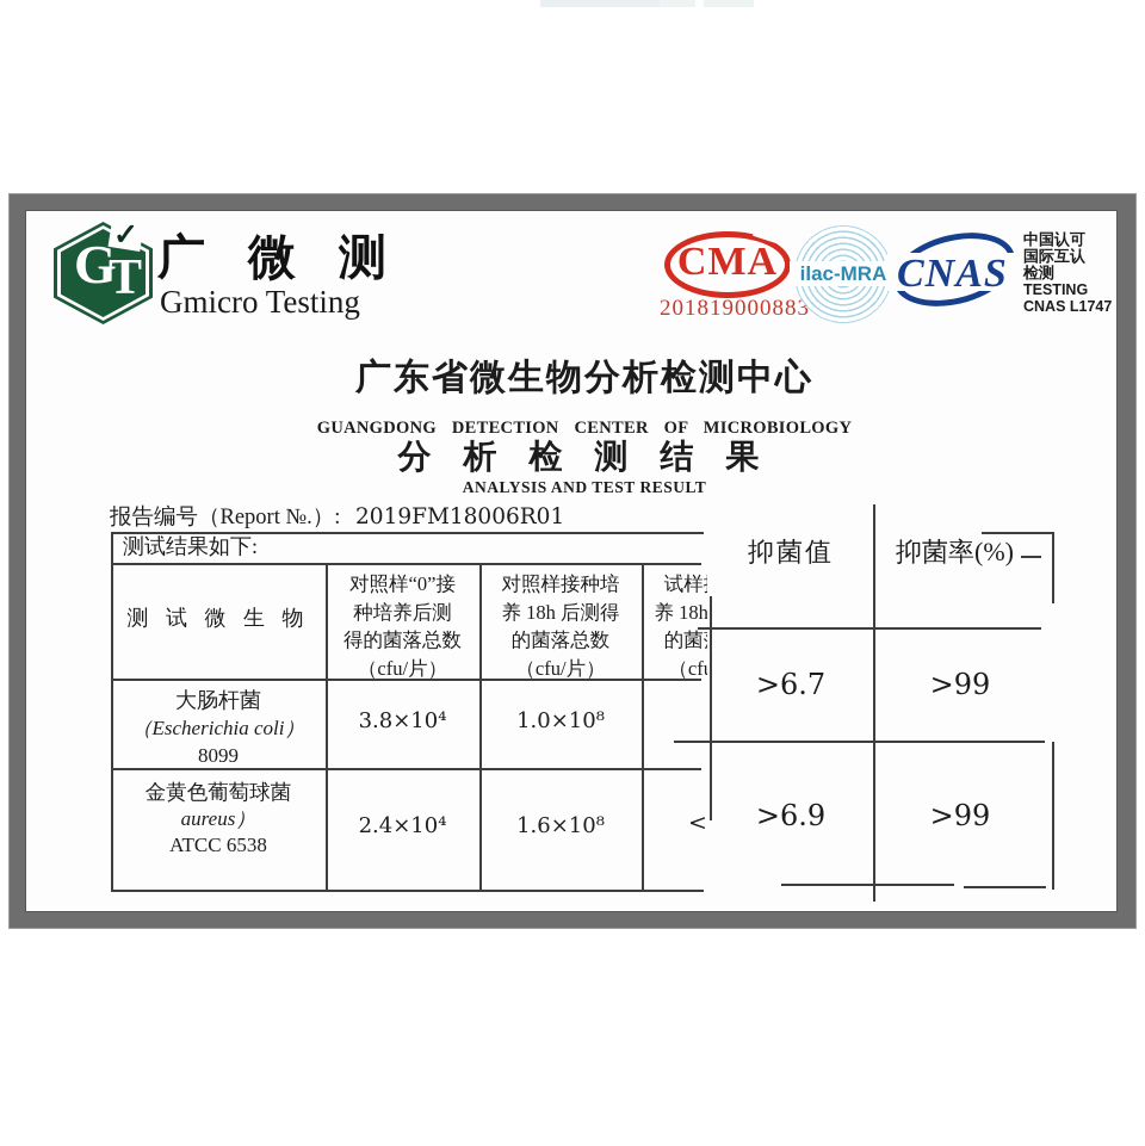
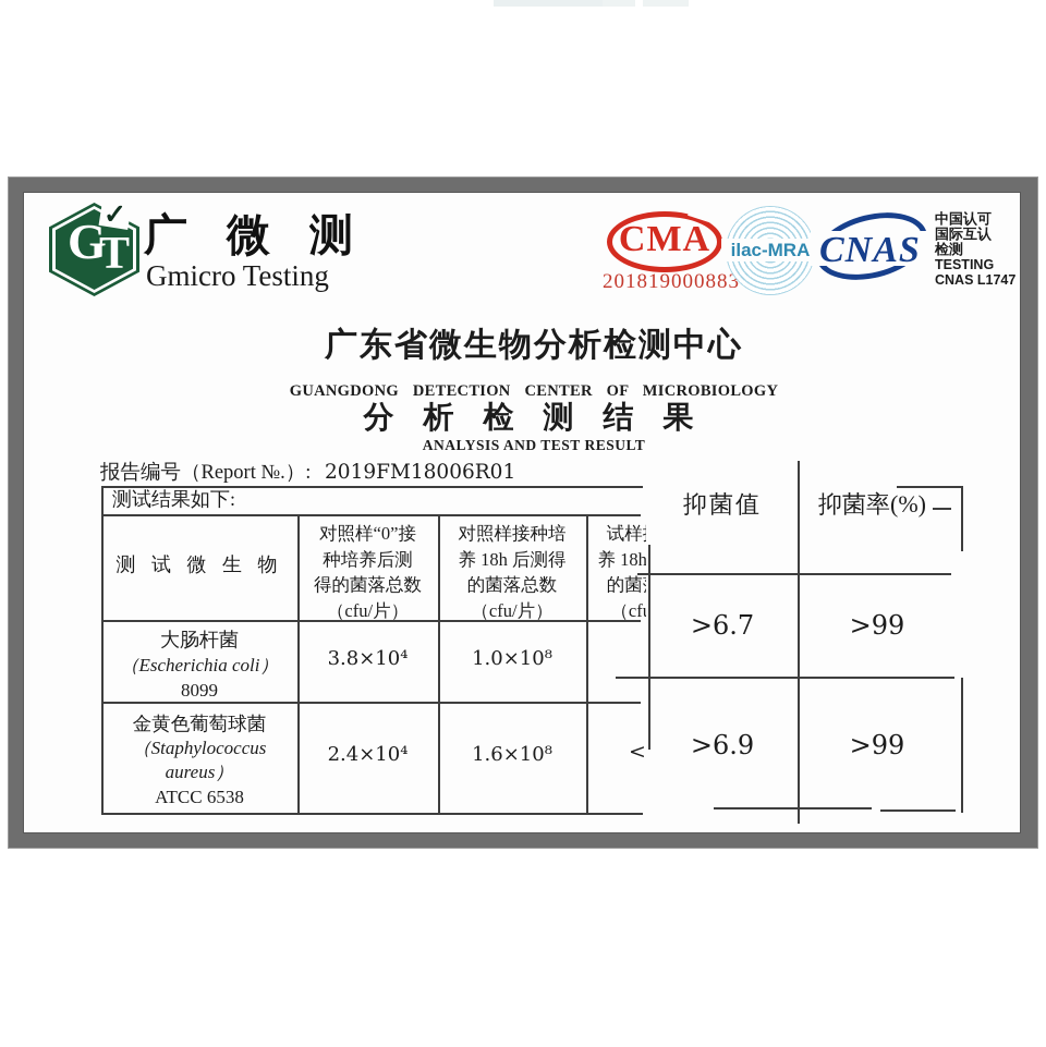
  G
  T
  ✓
  广 微 测
  Gmicro Testing
  CMA
  201819000883
  ilac-MRA
  CNAS
  中国认可
  国际互认
  检测
  TESTING
  CNAS L1747
  广东省微生物分析检测中心
  GUANGDONG DETECTION CENTER OF MICROBIOLOGY
  分 析 检 测 结 果
  ANALYSIS AND TEST RESULT
  报告编号（Report №.）: 2019FM18006R01
  测试结果如下:
  测 试 微 生 物
  对照样“0”接
  种培养后测
  得的菌落总数
  （cfu/片）
  对照样接种培
  养 18h 后测得
  的菌落总数
  （cfu/片）
  大肠杆菌
  （Escherichia coli）
  8099
  3.8×10⁴
  1.0×10⁸
  金黄色葡萄球菌
+ （Staphylococcus
  aureus）
  ATCC 6538
  2.4×10⁴
  1.6×10⁸
  抑菌值
  抑菌率(%)
  >6.7
  >99
  >6.9
  >99
